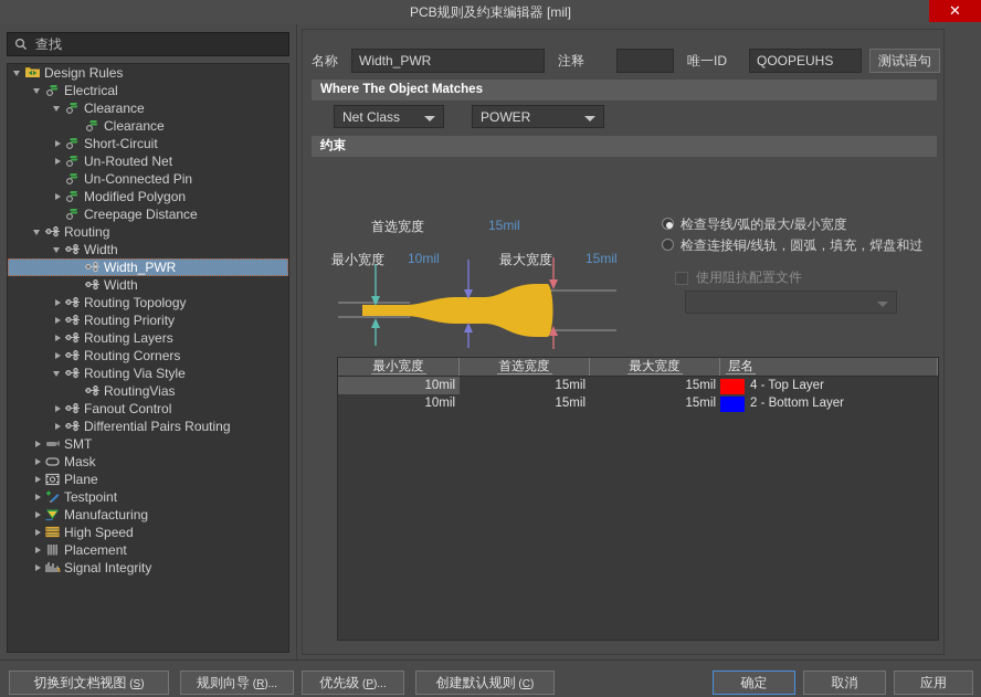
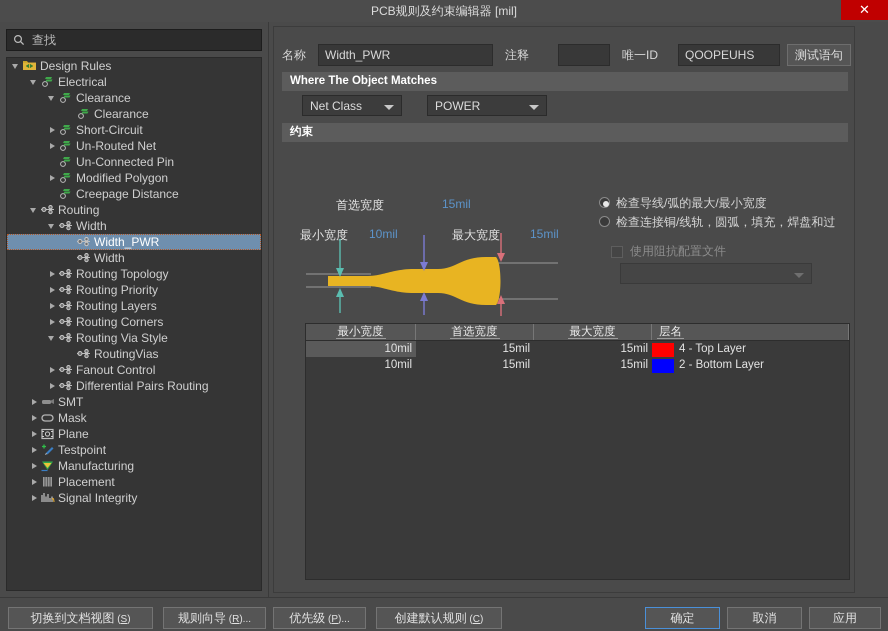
  PCB规则及约束编辑器 [mil]
  ✕
  查找
  Design Rules
  Electrical
  Clearance
  Clearance
  Short-Circuit
  Un-Routed Net
  Un-Connected Pin
  Modified Polygon
  Creepage Distance
  Routing
  Width
  Width_PWR
  Width
  Routing Topology
  Routing Priority
  Routing Layers
  Routing Corners
  Routing Via Style
  RoutingVias
  Fanout Control
  Differential Pairs Routing
  SMT
  Mask
  Plane
  Testpoint
  Manufacturing
- High Speed
  Placement
  Signal Integrity
  名称
  Width_PWR
  注释
  唯一ID
  QOOPEUHS
  测试语句
  Where The Object Matches
  Net Class
  POWER
  约束
  首选宽度
  15mil
  最小宽度
  10mil
  最大宽度
  15mil
  检查导线/弧的最大/最小宽度
  检查连接铜/线轨，圆弧，填充，焊盘和过
  使用阻抗配置文件
  最小宽度
  首选宽度
  最大宽度
  层名
  10mil
  15mil
  15mil
  4 - Top Layer
  10mil
  15mil
  15mil
  2 - Bottom Layer
  切换到文档视图 (S)
  规则向导 (R)...
  优先级 (P)...
  创建默认规则 (C)
  确定
  取消
  应用
